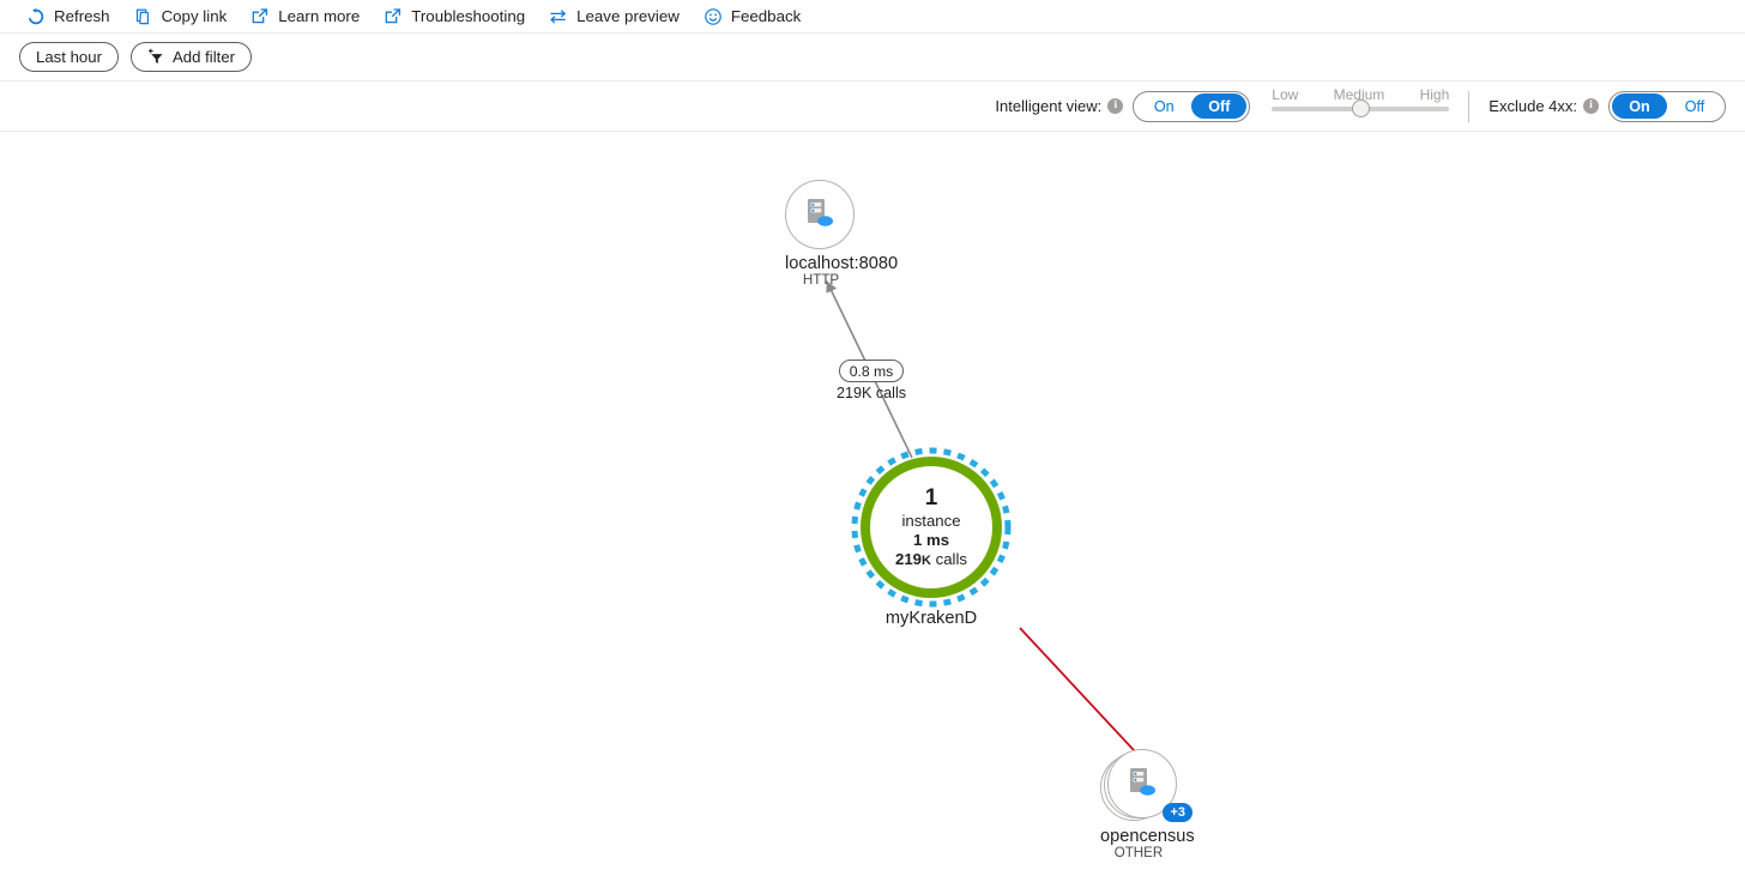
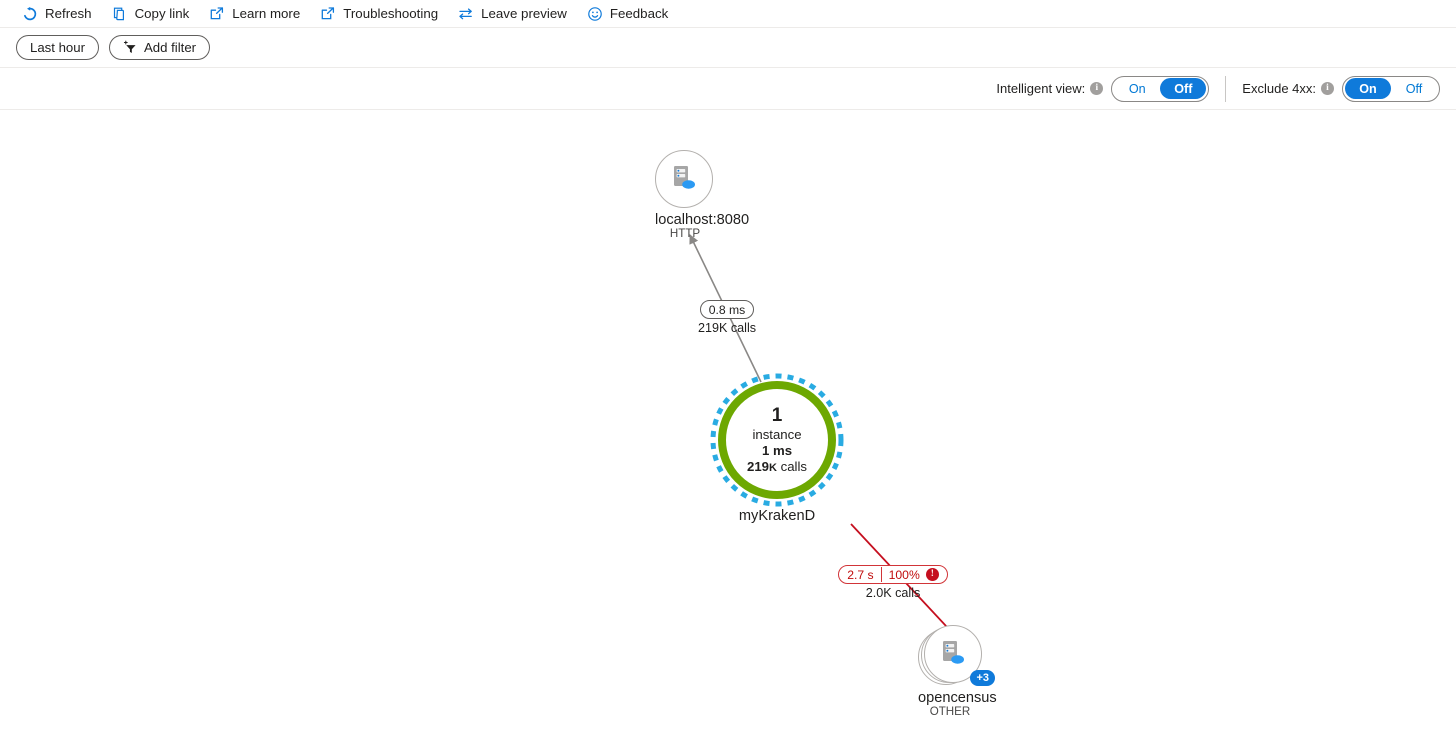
  Refresh
  Copy link
  Learn more
  Troubleshooting
  Leave preview
  Feedback
  Last hour
  Add filter
  Intelligent view:
  i
  On
  Off
- Low
- Medium
- High
  Exclude 4xx:
  i
  On
  Off
  localhost:8080
  HTTP
  1
  instance
  1 ms
  219K calls
  myKrakenD
  +3
  opencensus
  OTHER
  0.8 ms
  219K calls
+ 2.7 s
+ 100%
+ !
+ 2.0K calls
